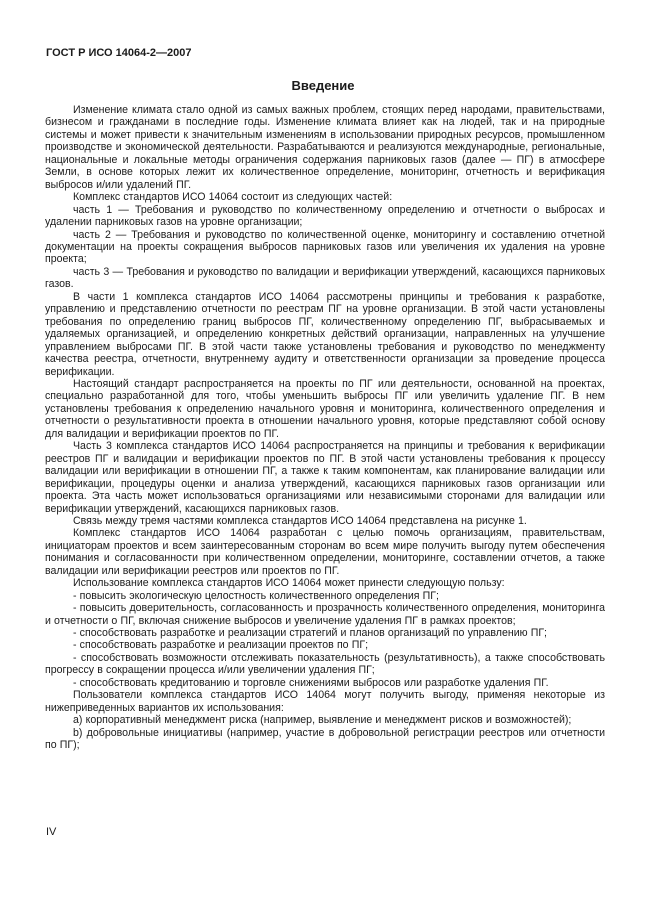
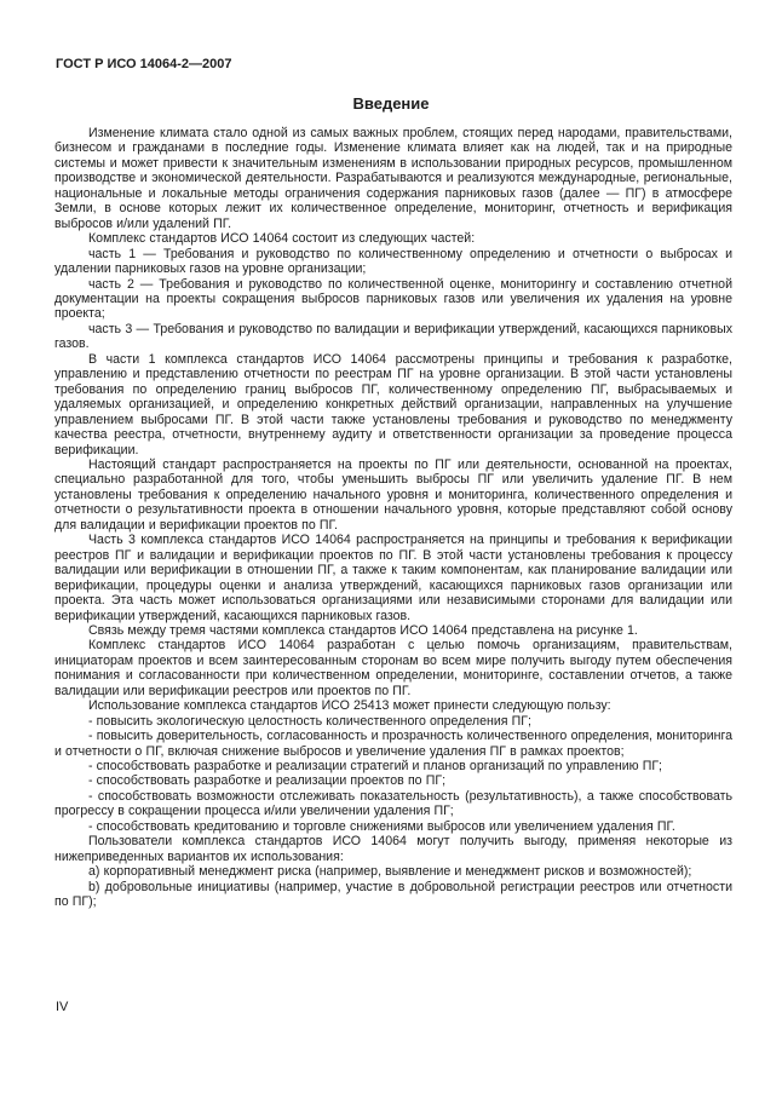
  ГОСТ Р ИСО 14064-2—2007
  Введение
  Изменение климата стало одной из самых важных проблем, стоящих перед народами, правительствами, бизнесом и гражданами в последние годы. Изменение климата влияет как на людей, так и на природные системы и может привести к значительным изменениям в использовании природных ресурсов, промышленном производстве и экономической деятельности. Разрабатываются и реализуются международные, региональные, национальные и локальные методы ограничения содержания парниковых газов (далее — ПГ) в атмосфере Земли, в основе которых лежит их количественное определение, мониторинг, отчетность и верификация выбросов и/или удалений ПГ.
  Комплекс стандартов ИСО 14064 состоит из следующих частей:
  часть 1 — Требования и руководство по количественному определению и отчетности о выбросах и удалении парниковых газов на уровне организации;
  часть 2 — Требования и руководство по количественной оценке, мониторингу и составлению отчетной документации на проекты сокращения выбросов парниковых газов или увеличения их удаления на уровне проекта;
  часть 3 — Требования и руководство по валидации и верификации утверждений, касающихся парниковых газов.
  В части 1 комплекса стандартов ИСО 14064 рассмотрены принципы и требования к разработке, управлению и представлению отчетности по реестрам ПГ на уровне организации. В этой части установлены требования по определению границ выбросов ПГ, количественному определению ПГ, выбрасываемых и удаляемых организацией, и определению конкретных действий организации, направленных на улучшение управлением выбросами ПГ. В этой части также установлены требования и руководство по менеджменту качества реестра, отчетности, внутреннему аудиту и ответственности организации за проведение процесса верификации.
  Настоящий стандарт распространяется на проекты по ПГ или деятельности, основанной на проектах, специально разработанной для того, чтобы уменьшить выбросы ПГ или увеличить удаление ПГ. В нем установлены требования к определению начального уровня и мониторинга, количественного определения и отчетности о результативности проекта в отношении начального уровня, которые представляют собой основу для валидации и верификации проектов по ПГ.
  Часть 3 комплекса стандартов ИСО 14064 распространяется на принципы и требования к верификации реестров ПГ и валидации и верификации проектов по ПГ. В этой части установлены требования к процессу валидации или верификации в отношении ПГ, а также к таким компонентам, как планирование валидации или верификации, процедуры оценки и анализа утверждений, касающихся парниковых газов организации или проекта. Эта часть может использоваться организациями или независимыми сторонами для валидации или верификации утверждений, касающихся парниковых газов.
  Связь между тремя частями комплекса стандартов ИСО 14064 представлена на рисунке 1.
  Комплекс стандартов ИСО 14064 разработан с целью помочь организациям, правительствам, инициаторам проектов и всем заинтересованным сторонам во всем мире получить выгоду путем обеспечения понимания и согласованности при количественном определении, мониторинге, составлении отчетов, а также валидации или верификации реестров или проектов по ПГ.
- Использование комплекса стандартов ИСО 14064 может принести следующую пользу:
+ Использование комплекса стандартов ИСО 25413 может принести следующую пользу:
  - повысить экологическую целостность количественного определения ПГ;
  - повысить доверительность, согласованность и прозрачность количественного определения, мониторинга и отчетности о ПГ, включая снижение выбросов и увеличение удаления ПГ в рамках проектов;
  - способствовать разработке и реализации стратегий и планов организаций по управлению ПГ;
  - способствовать разработке и реализации проектов по ПГ;
  - способствовать возможности отслеживать показательность (результативность), а также способствовать прогрессу в сокращении процесса и/или увеличении удаления ПГ;
- - способствовать кредитованию и торговле снижениями выбросов или разработке удаления ПГ.
+ - способствовать кредитованию и торговле снижениями выбросов или увеличением удаления ПГ.
  Пользователи комплекса стандартов ИСО 14064 могут получить выгоду, применяя некоторые из нижеприведенных вариантов их использования:
  a) корпоративный менеджмент риска (например, выявление и менеджмент рисков и возможностей);
  b) добровольные инициативы (например, участие в добровольной регистрации реестров или отчетности по ПГ);
  IV
